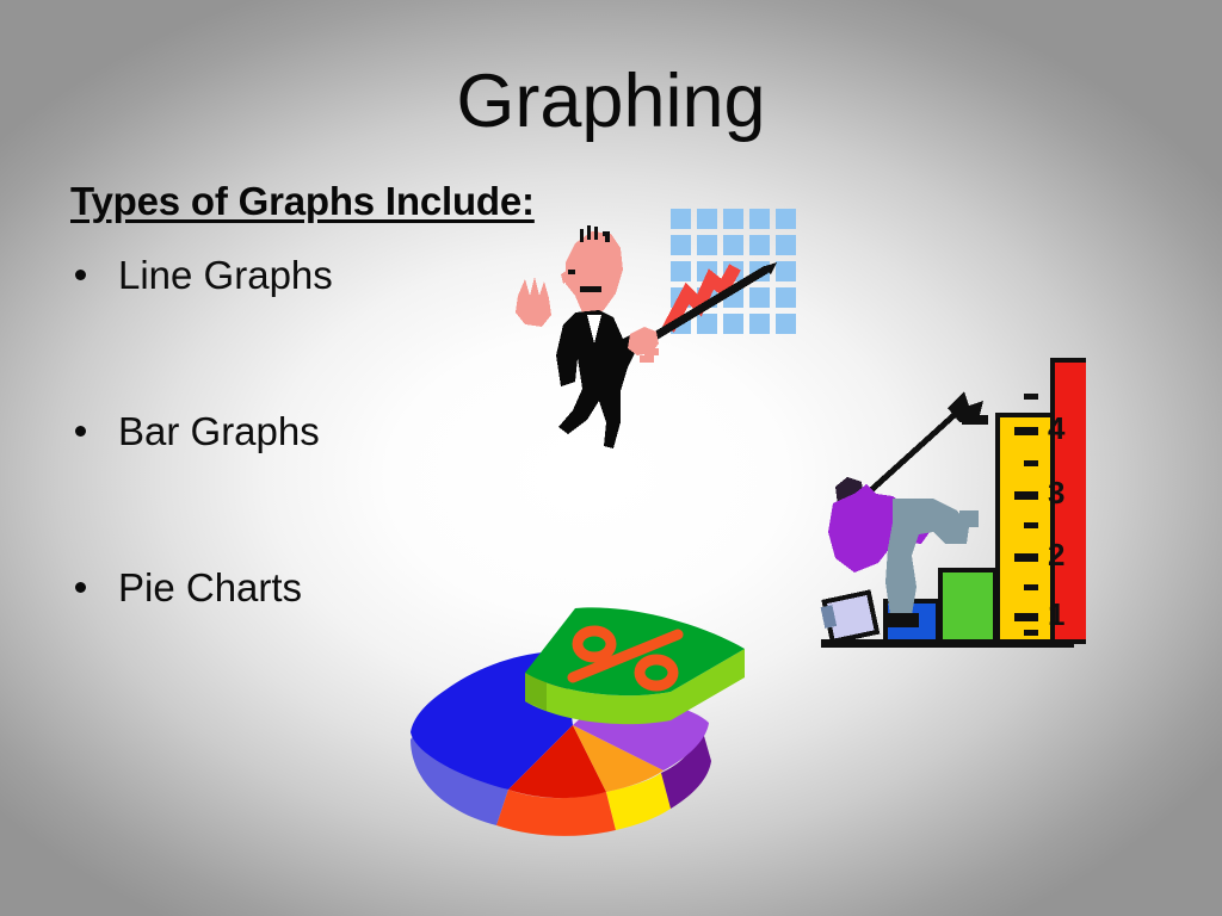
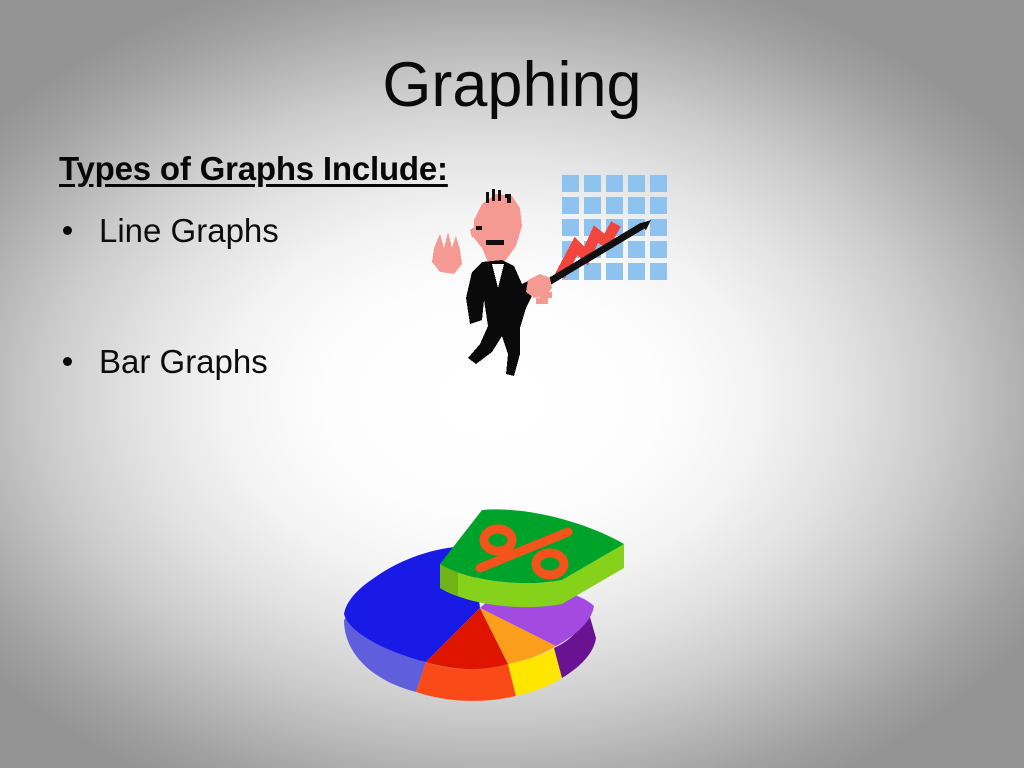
  Graphing
  Types of Graphs Include:
  Line Graphs
  Bar Graphs
- Pie Charts
- 4
- 3
- 2
- 1
